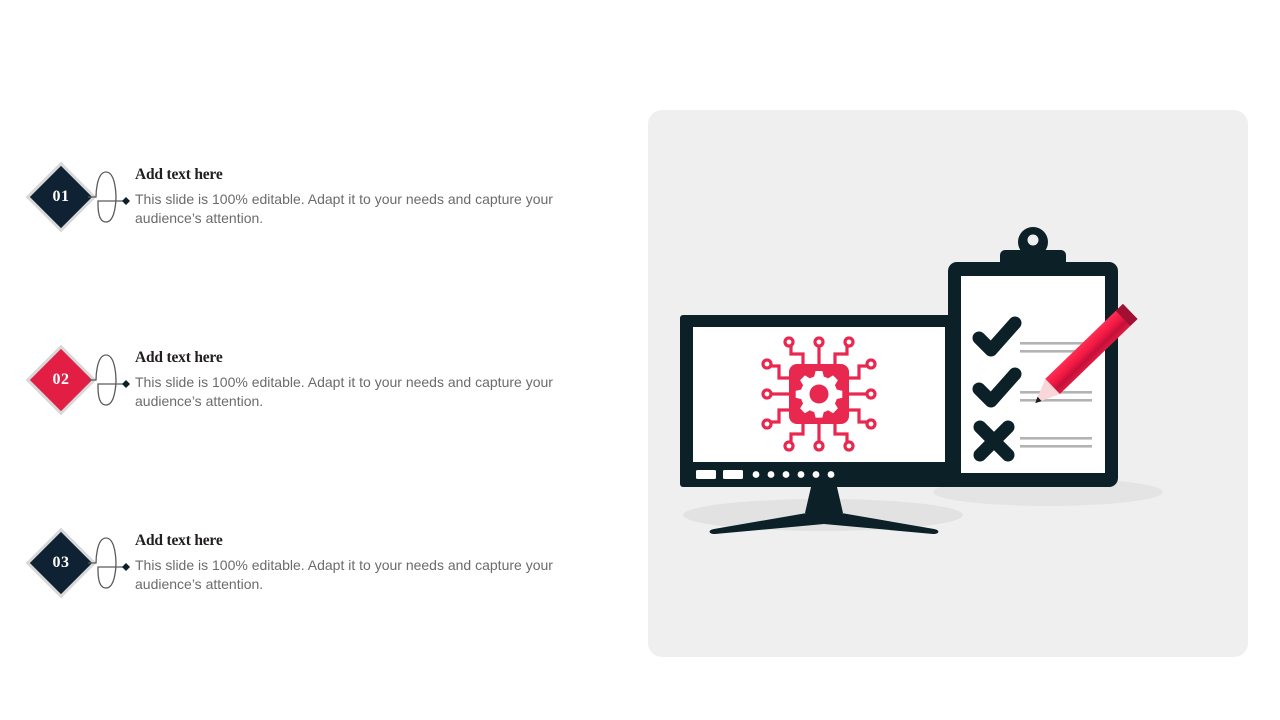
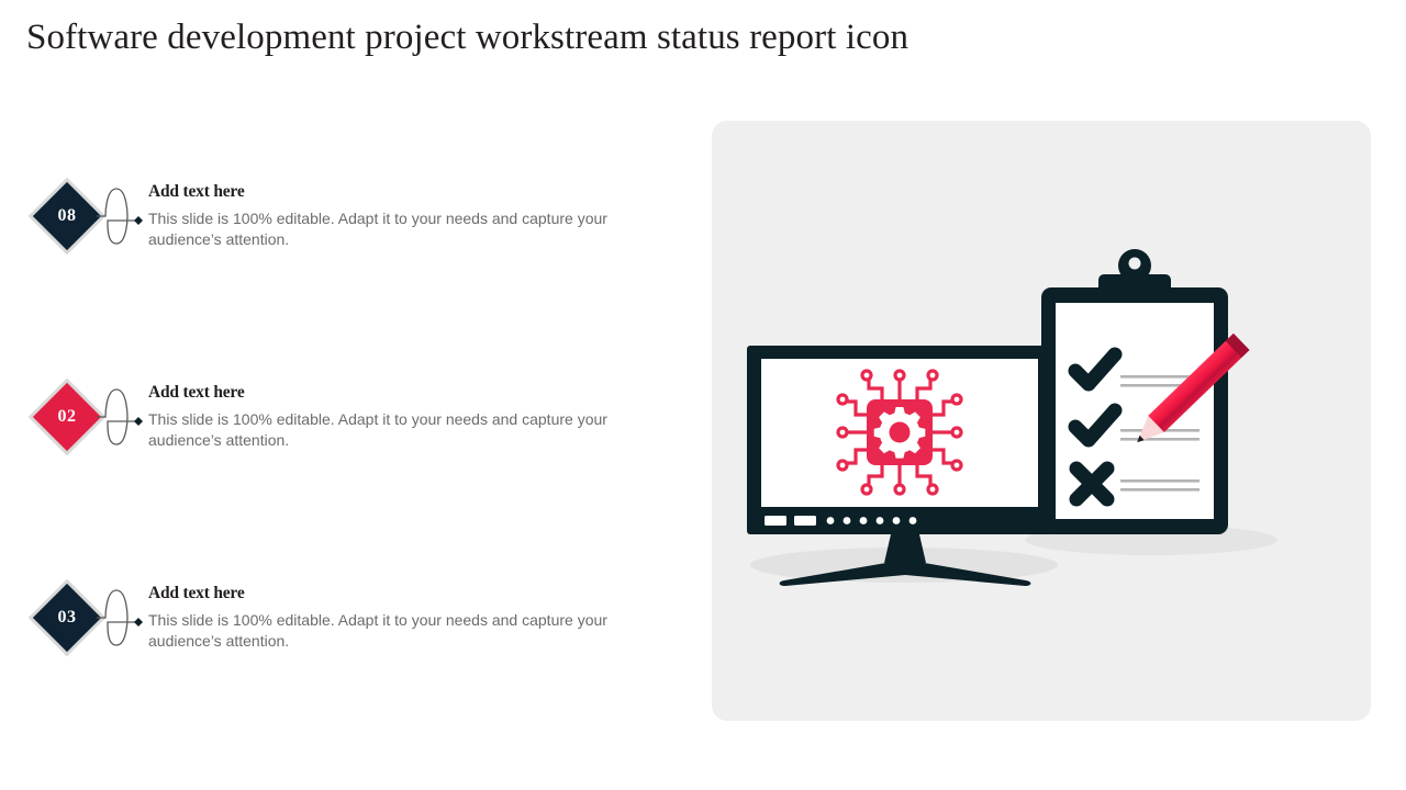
+ Software development project workstream status report icon
- 01
+ 08
  Add text here
  This slide is 100% editable. Adapt it to your needs and capture your audience’s attention.
  02
  Add text here
  This slide is 100% editable. Adapt it to your needs and capture your audience’s attention.
  03
  Add text here
  This slide is 100% editable. Adapt it to your needs and capture your audience’s attention.
